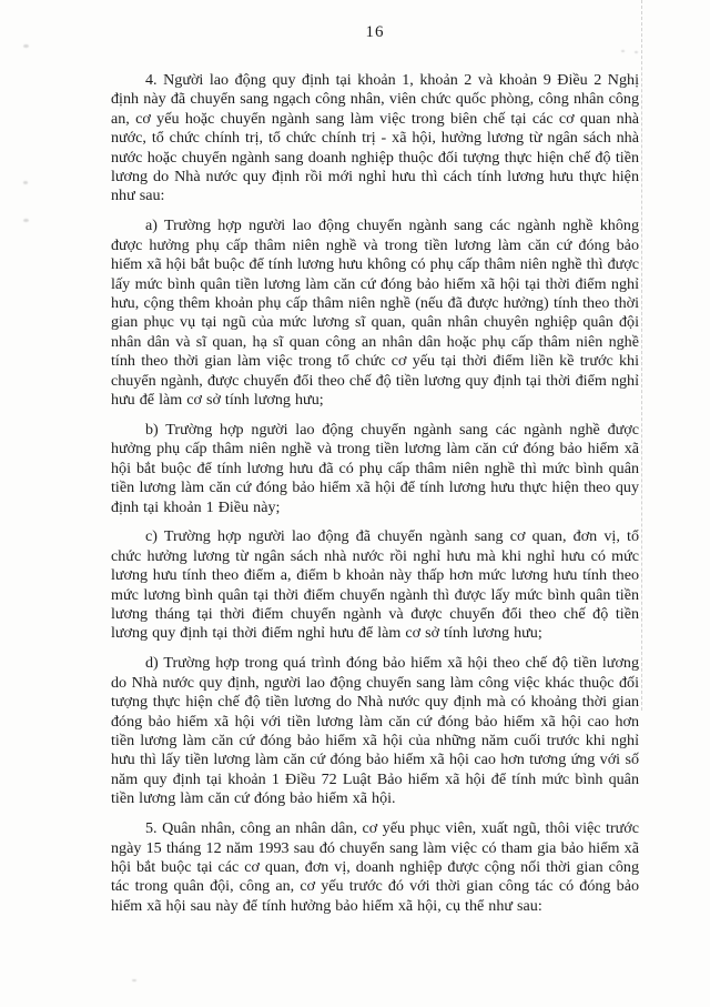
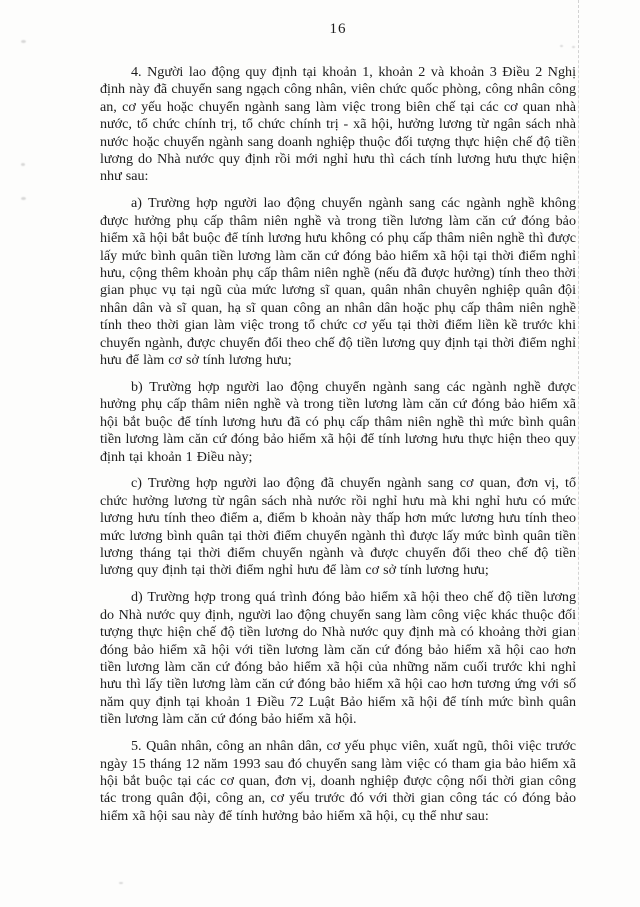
  16
- 4. Người lao động quy định tại khoản 1, khoản 2 và khoản 9 Điều 2 Nghị định này đã chuyển sang ngạch công nhân, viên chức quốc phòng, công nhân công an, cơ yếu hoặc chuyển ngành sang làm việc trong biên chế tại các cơ quan nhà nước, tổ chức chính trị, tổ chức chính trị - xã hội, hưởng lương từ ngân sách nhà nước hoặc chuyển ngành sang doanh nghiệp thuộc đối tượng thực hiện chế độ tiền lương do Nhà nước quy định rồi mới nghỉ hưu thì cách tính lương hưu thực hiện như sau:
+ 4. Người lao động quy định tại khoản 1, khoản 2 và khoản 3 Điều 2 Nghị định này đã chuyển sang ngạch công nhân, viên chức quốc phòng, công nhân công an, cơ yếu hoặc chuyển ngành sang làm việc trong biên chế tại các cơ quan nhà nước, tổ chức chính trị, tổ chức chính trị - xã hội, hưởng lương từ ngân sách nhà nước hoặc chuyển ngành sang doanh nghiệp thuộc đối tượng thực hiện chế độ tiền lương do Nhà nước quy định rồi mới nghỉ hưu thì cách tính lương hưu thực hiện như sau:
  a) Trường hợp người lao động chuyển ngành sang các ngành nghề không được hưởng phụ cấp thâm niên nghề và trong tiền lương làm căn cứ đóng bảo hiểm xã hội bắt buộc để tính lương hưu không có phụ cấp thâm niên nghề thì được lấy mức bình quân tiền lương làm căn cứ đóng bảo hiểm xã hội tại thời điểm nghỉ hưu, cộng thêm khoản phụ cấp thâm niên nghề (nếu đã được hưởng) tính theo thời gian phục vụ tại ngũ của mức lương sĩ quan, quân nhân chuyên nghiệp quân đội nhân dân và sĩ quan, hạ sĩ quan công an nhân dân hoặc phụ cấp thâm niên nghề tính theo thời gian làm việc trong tổ chức cơ yếu tại thời điểm liền kề trước khi chuyển ngành, được chuyển đổi theo chế độ tiền lương quy định tại thời điểm nghỉ hưu để làm cơ sở tính lương hưu;
  b) Trường hợp người lao động chuyển ngành sang các ngành nghề được hưởng phụ cấp thâm niên nghề và trong tiền lương làm căn cứ đóng bảo hiểm xã hội bắt buộc để tính lương hưu đã có phụ cấp thâm niên nghề thì mức bình quân tiền lương làm căn cứ đóng bảo hiểm xã hội để tính lương hưu thực hiện theo quy định tại khoản 1 Điều này;
  c) Trường hợp người lao động đã chuyển ngành sang cơ quan, đơn vị, tổ chức hưởng lương từ ngân sách nhà nước rồi nghỉ hưu mà khi nghỉ hưu có mức lương hưu tính theo điểm a, điểm b khoản này thấp hơn mức lương hưu tính theo mức lương bình quân tại thời điểm chuyển ngành thì được lấy mức bình quân tiền lương tháng tại thời điểm chuyển ngành và được chuyển đổi theo chế độ tiền lương quy định tại thời điểm nghỉ hưu để làm cơ sở tính lương hưu;
  d) Trường hợp trong quá trình đóng bảo hiểm xã hội theo chế độ tiền lương do Nhà nước quy định, người lao động chuyển sang làm công việc khác thuộc đối tượng thực hiện chế độ tiền lương do Nhà nước quy định mà có khoảng thời gian đóng bảo hiểm xã hội với tiền lương làm căn cứ đóng bảo hiểm xã hội cao hơn tiền lương làm căn cứ đóng bảo hiểm xã hội của những năm cuối trước khi nghỉ hưu thì lấy tiền lương làm căn cứ đóng bảo hiểm xã hội cao hơn tương ứng với số năm quy định tại khoản 1 Điều 72 Luật Bảo hiểm xã hội để tính mức bình quân tiền lương làm căn cứ đóng bảo hiểm xã hội.
  5. Quân nhân, công an nhân dân, cơ yếu phục viên, xuất ngũ, thôi việc trước ngày 15 tháng 12 năm 1993 sau đó chuyển sang làm việc có tham gia bảo hiểm xã hội bắt buộc tại các cơ quan, đơn vị, doanh nghiệp được cộng nối thời gian công tác trong quân đội, công an, cơ yếu trước đó với thời gian công tác có đóng bảo hiểm xã hội sau này để tính hưởng bảo hiểm xã hội, cụ thể như sau:
